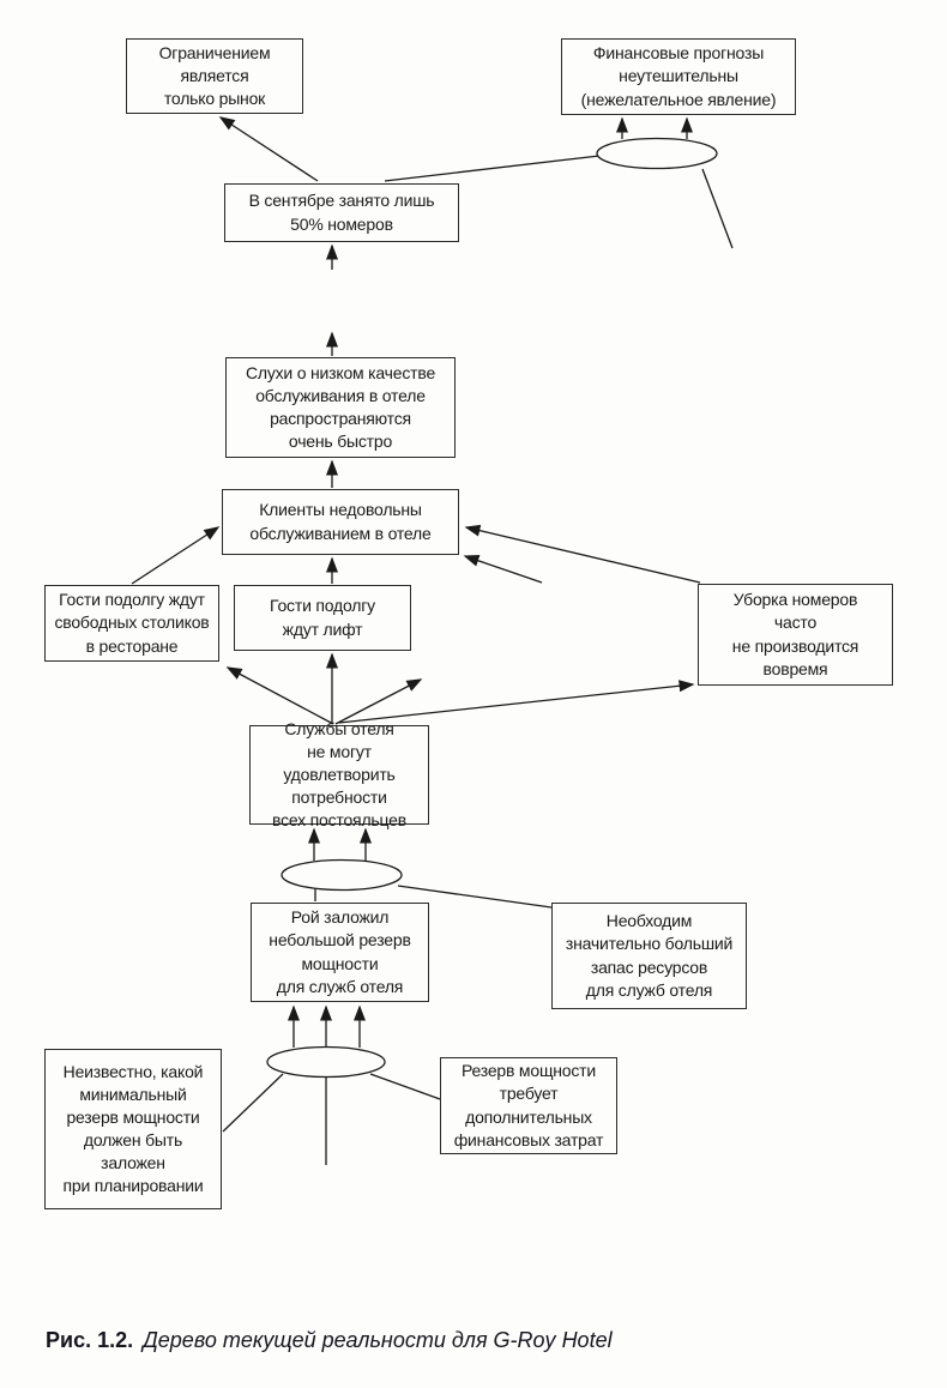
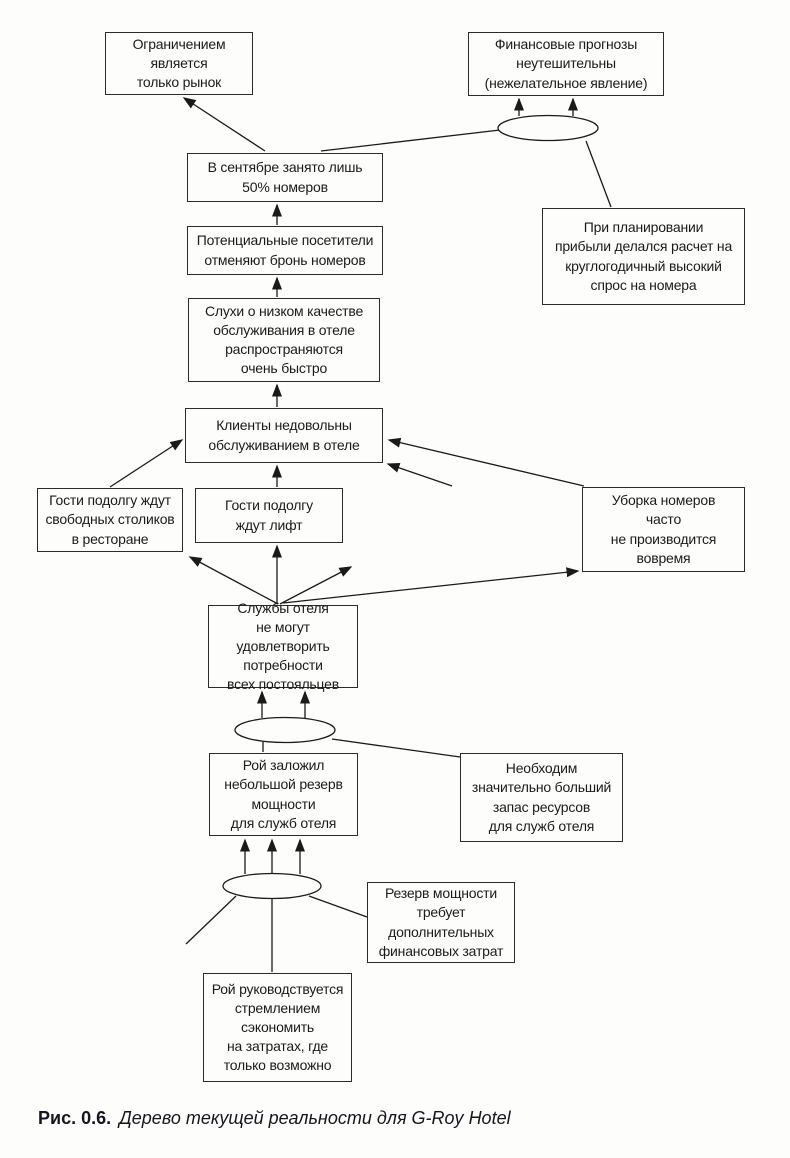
  Ограничением
  является
  только рынок
  Финансовые прогнозы
  неутешительны
  (нежелательное явление)
  В сентябре занято лишь
  50% номеров
+ При планировании
+ прибыли делался расчет на
+ круглогодичный высокий
+ спрос на номера
+ Потенциальные посетители
+ отменяют бронь номеров
  Слухи о низком качестве
  обслуживания в отеле
  распространяются
  очень быстро
  Клиенты недовольны
  обслуживанием в отеле
  Гости подолгу ждут
  свободных столиков
  в ресторане
  Гости подолгу
  ждут лифт
  Уборка номеров
  часто
  не производится
  вовремя
  Службы отеля
  не могут удовлетворить
  потребности
  всех постояльцев
  Рой заложил
  небольшой резерв
  мощности
  для служб отеля
  Необходим
  значительно больший
  запас ресурсов
  для служб отеля
- Неизвестно, какой
- минимальный
- резерв мощности
- должен быть
- заложен
- при планировании
  Резерв мощности
  требует
  дополнительных
  финансовых затрат
+ Рой руководствуется
+ стремлением
+ сэкономить
+ на затратах, где
+ только возможно
- Рис. 1.2. Дерево текущей реальности для G-Roy Hotel
+ Рис. 0.6. Дерево текущей реальности для G-Roy Hotel
